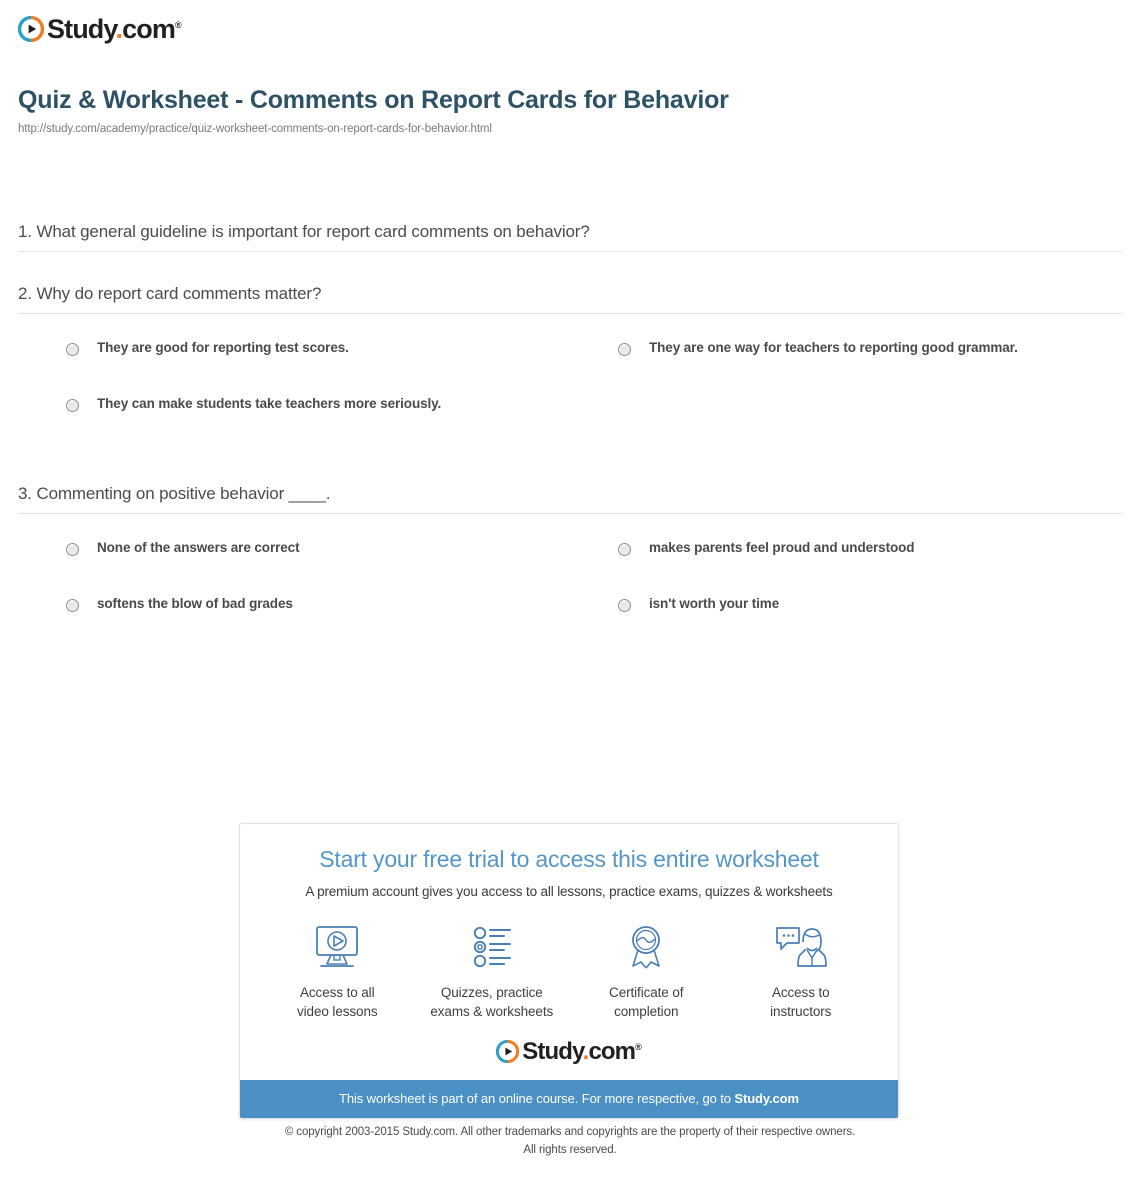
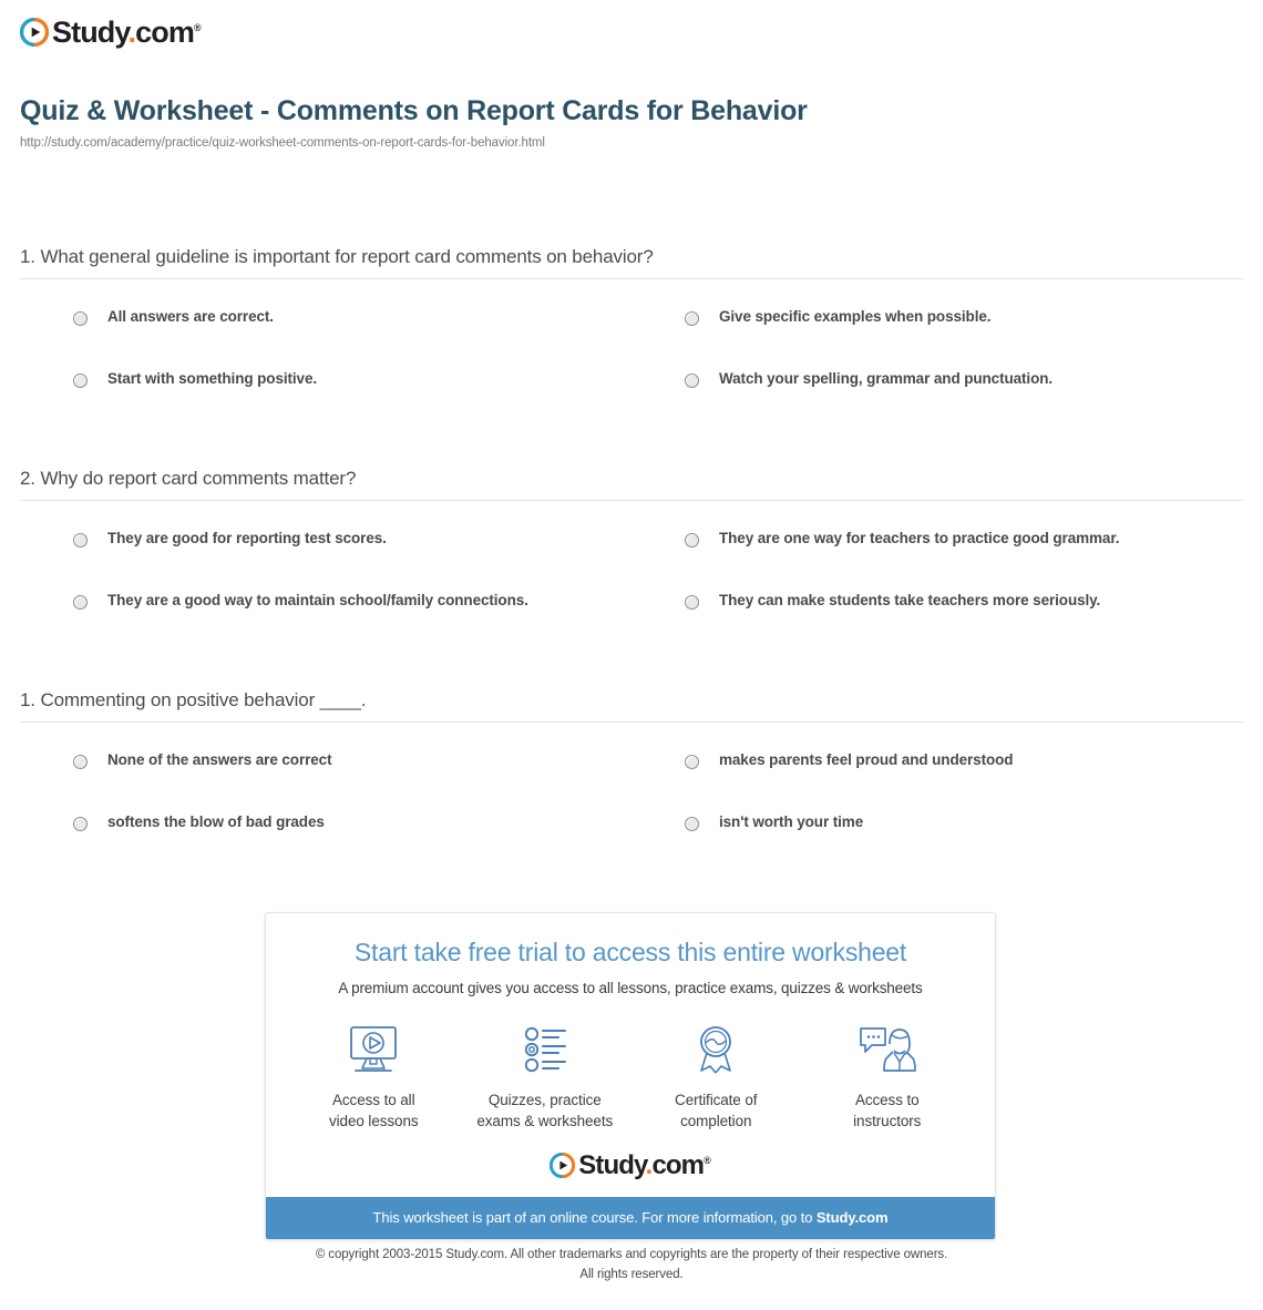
  Study.com®
  Quiz & Worksheet - Comments on Report Cards for Behavior
  http://study.com/academy/practice/quiz-worksheet-comments-on-report-cards-for-behavior.html
  1. What general guideline is important for report card comments on behavior?
+ All answers are correct.
+ Give specific examples when possible.
+ Start with something positive.
+ Watch your spelling, grammar and punctuation.
  2. Why do report card comments matter?
  They are good for reporting test scores.
- They are one way for teachers to reporting good grammar.
+ They are one way for teachers to practice good grammar.
+ They are a good way to maintain school/family connections.
  They can make students take teachers more seriously.
- 3. Commenting on positive behavior ____.
+ 1. Commenting on positive behavior ____.
  None of the answers are correct
  makes parents feel proud and understood
  softens the blow of bad grades
  isn't worth your time
- Start your free trial to access this entire worksheet
+ Start take free trial to access this entire worksheet
  A premium account gives you access to all lessons, practice exams, quizzes & worksheets
  Access to all
  video lessons
  Quizzes, practice
  exams & worksheets
  Certificate of
  completion
  Access to
  instructors
  Study.com®
- This worksheet is part of an online course. For more respective, go to Study.com
+ This worksheet is part of an online course. For more information, go to Study.com
  © copyright 2003-2015 Study.com. All other trademarks and copyrights are the property of their respective owners.
  All rights reserved.
